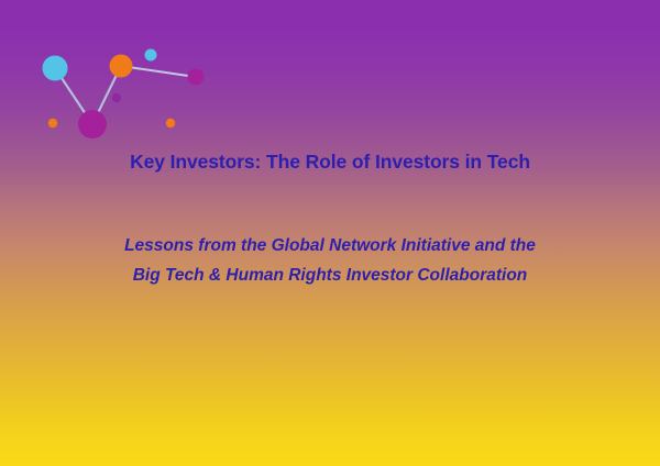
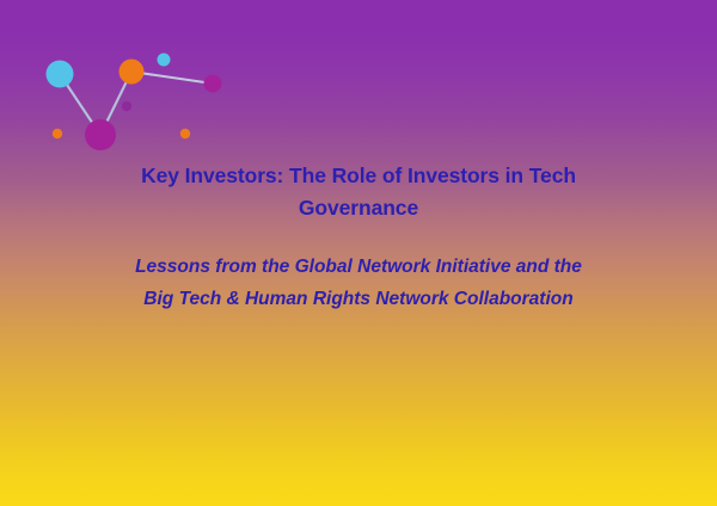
  Key Investors: The Role of Investors in Tech
+ Governance
  Lessons from the Global Network Initiative and the
- Big Tech & Human Rights Investor Collaboration
+ Big Tech & Human Rights Network Collaboration
